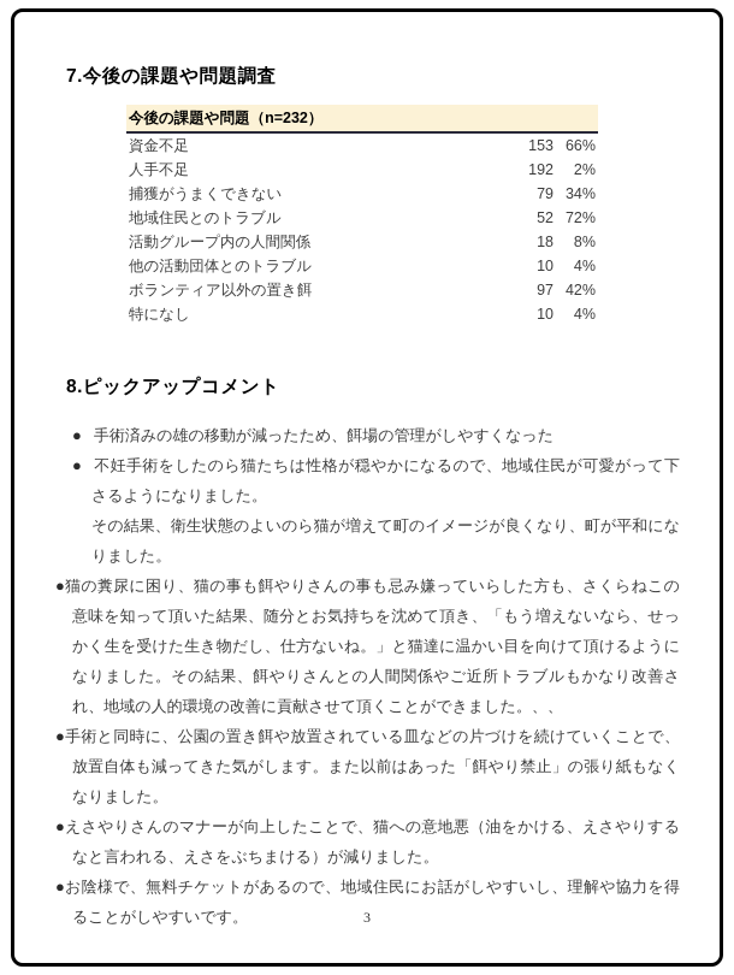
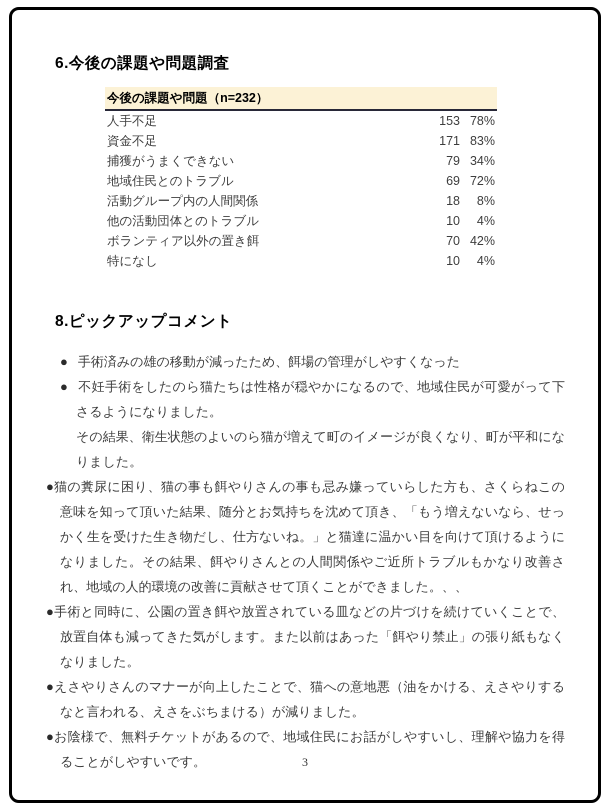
- 7.今後の課題や問題調査
+ 6.今後の課題や問題調査
  今後の課題や問題（n=232）
- 資金不足
+ 人手不足
  153
- 66%
+ 78%
- 人手不足
+ 資金不足
- 192
+ 171
- 2%
+ 83%
  捕獲がうまくできない
  79
  34%
  地域住民とのトラブル
- 52
+ 69
  72%
  活動グループ内の人間関係
  18
  8%
  他の活動団体とのトラブル
  10
  4%
  ボランティア以外の置き餌
- 97
+ 70
  42%
  特になし
  10
  4%
  8.ピックアップコメント
  ● 手術済みの雄の移動が減ったため、餌場の管理がしやすくなった
  ● 不妊手術をしたのら猫たちは性格が穏やかになるので、地域住民が可愛がって下さるようになりました。
  その結果、衛生状態のよいのら猫が増えて町のイメージが良くなり、町が平和になりました。
  ●猫の糞尿に困り、猫の事も餌やりさんの事も忌み嫌っていらした方も、さくらねこの意味を知って頂いた結果、随分とお気持ちを沈めて頂き、「もう増えないなら、せっかく生を受けた生き物だし、仕方ないね。」と猫達に温かい目を向けて頂けるようになりました。その結果、餌やりさんとの人間関係やご近所トラブルもかなり改善され、地域の人的環境の改善に貢献させて頂くことができました。、、
  ●手術と同時に、公園の置き餌や放置されている皿などの片づけを続けていくことで、放置自体も減ってきた気がします。また以前はあった「餌やり禁止」の張り紙もなくなりました。
  ●えさやりさんのマナーが向上したことで、猫への意地悪（油をかける、えさやりするなと言われる、えさをぶちまける）が減りました。
  ●お陰様で、無料チケットがあるので、地域住民にお話がしやすいし、理解や協力を得ることがしやすいです。
  3
